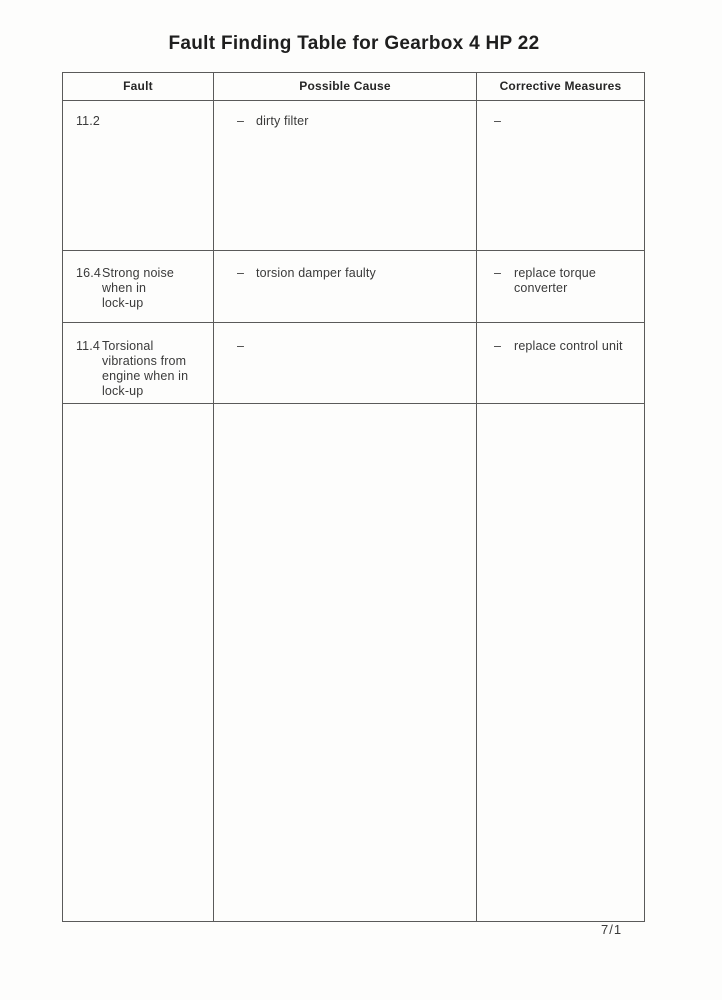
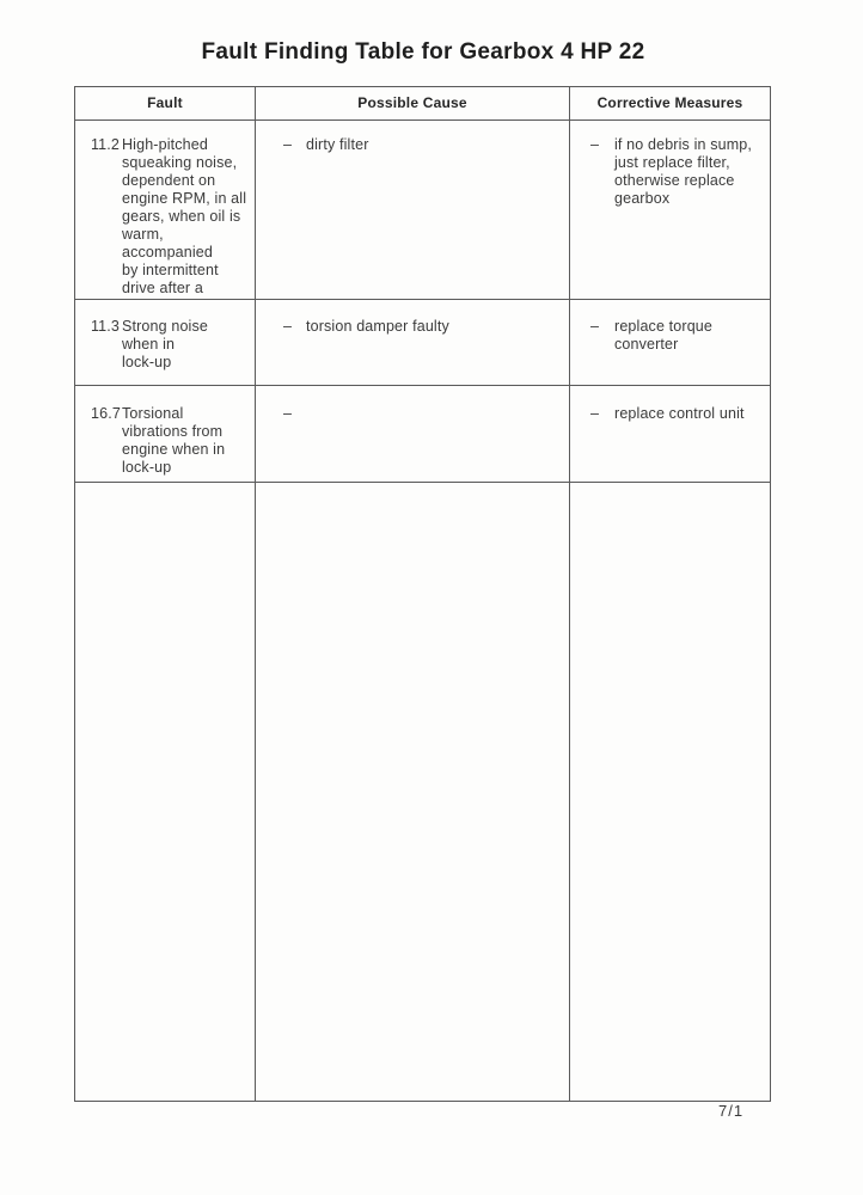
  Fault Finding Table for Gearbox 4 HP 22
  Fault
  Possible Cause
  Corrective Measures
  11.2
+ High-pitched
+ squeaking noise,
+ dependent on
+ engine RPM, in all
+ gears, when oil is
+ warm, accompanied
+ by intermittent
+ drive after a
  –
  dirty filter
  –
+ if no debris in sump,
+ just replace filter,
+ otherwise replace
+ gearbox
- 16.4
+ 11.3
  Strong noise
  when in
  lock-up
  –
  torsion damper faulty
  –
  replace torque
  converter
- 11.4
+ 16.7
  Torsional
  vibrations from
  engine when in
  lock-up
  –
  –
  replace control unit
  7/1
